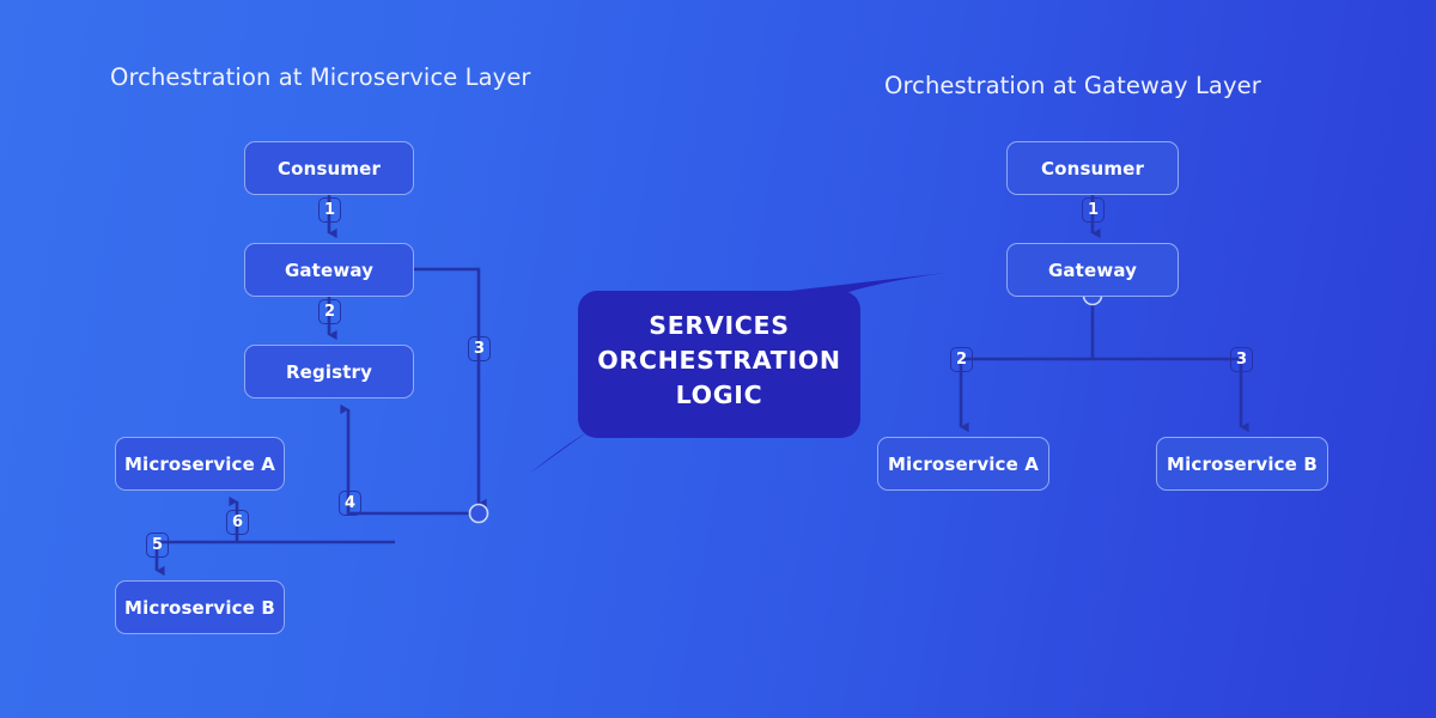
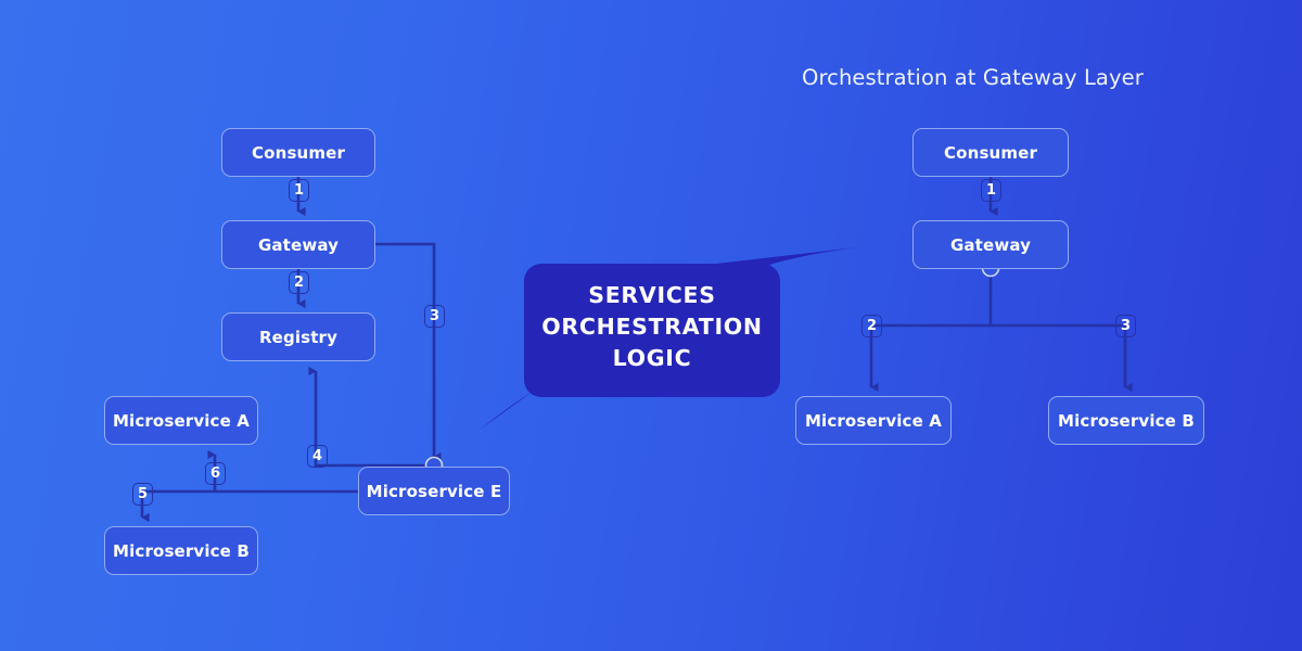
- Orchestration at Microservice Layer
  Orchestration at Gateway Layer
  Consumer
  Gateway
  Registry
  Microservice A
+ Microservice E
  Microservice B
  1
  2
  3
  4
  5
  6
  Consumer
  Gateway
  Microservice A
  Microservice B
  1
  2
  3
  SERVICES
  ORCHESTRATION
  LOGIC
